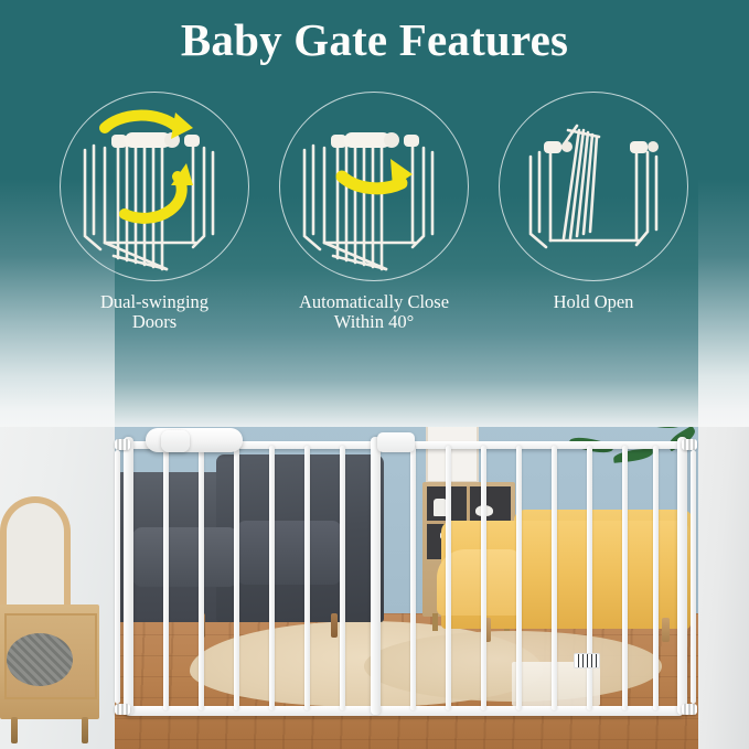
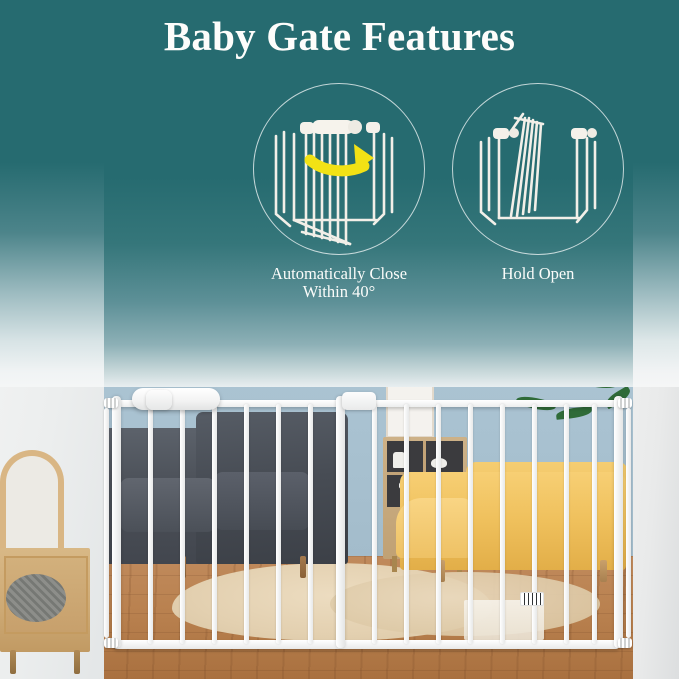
  Baby Gate Features
- Dual-swinging
- Doors
  Automatically Close
  Within 40°
  Hold Open
